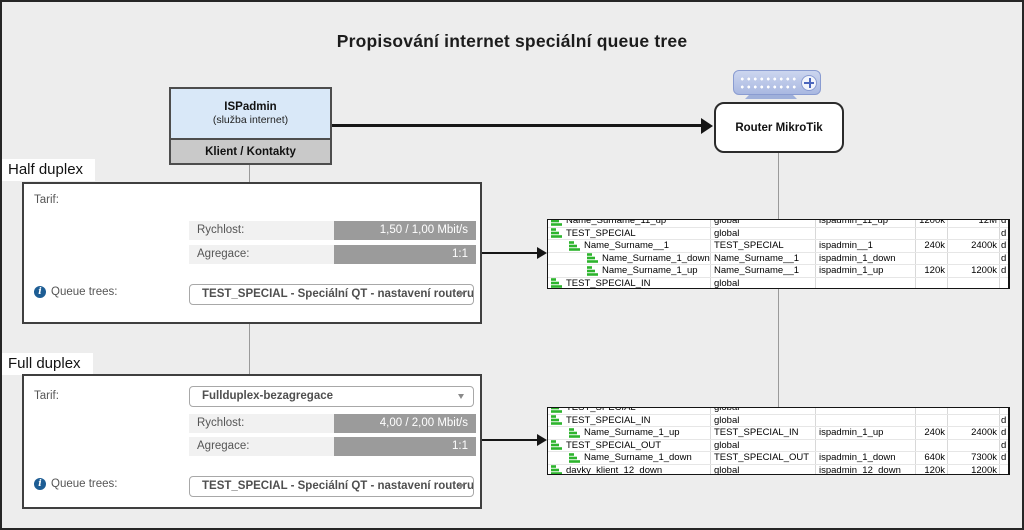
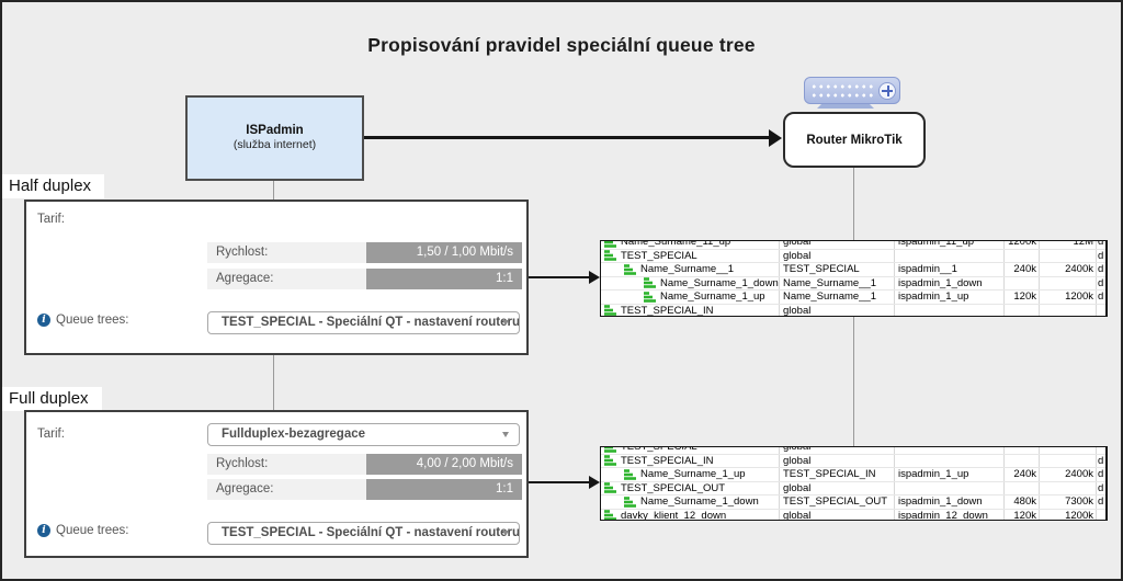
- Propisování internet speciální queue tree
+ Propisování pravidel speciální queue tree
  ISPadmin
  (služba internet)
- Klient / Kontakty
  Router MikroTik
  Half duplex
  Tarif:
  Rychlost:
  1,50 / 1,00 Mbit/s
  Agregace:
  1:1
  i
  Queue trees:
  TEST_SPECIAL - Speciální QT - nastavení routeru
  Full duplex
  Tarif:
  Fullduplex-bezagregace
  Rychlost:
  4,00 / 2,00 Mbit/s
  Agregace:
  1:1
  i
  Queue trees:
  TEST_SPECIAL - Speciální QT - nastavení routeru
  Name_Surname_11_up
  global
  ispadmin_11_up
  1200k
  12M
  d
  TEST_SPECIAL
  global
  d
  Name_Surname__1
  TEST_SPECIAL
  ispadmin__1
  240k
  2400k
  d
  Name_Surname_1_down
  Name_Surname__1
  ispadmin_1_down
  d
  Name_Surname_1_up
  Name_Surname__1
  ispadmin_1_up
  120k
  1200k
  d
  TEST_SPECIAL_IN
  global
  TEST_SPECIAL
  global
  TEST_SPECIAL_IN
  global
  d
  Name_Surname_1_up
  TEST_SPECIAL_IN
  ispadmin_1_up
  240k
  2400k
  d
  TEST_SPECIAL_OUT
  global
  d
  Name_Surname_1_down
  TEST_SPECIAL_OUT
  ispadmin_1_down
- 640k
+ 480k
  7300k
  d
  davky_klient_12_down
  global
  ispadmin_12_down
  120k
  1200k
